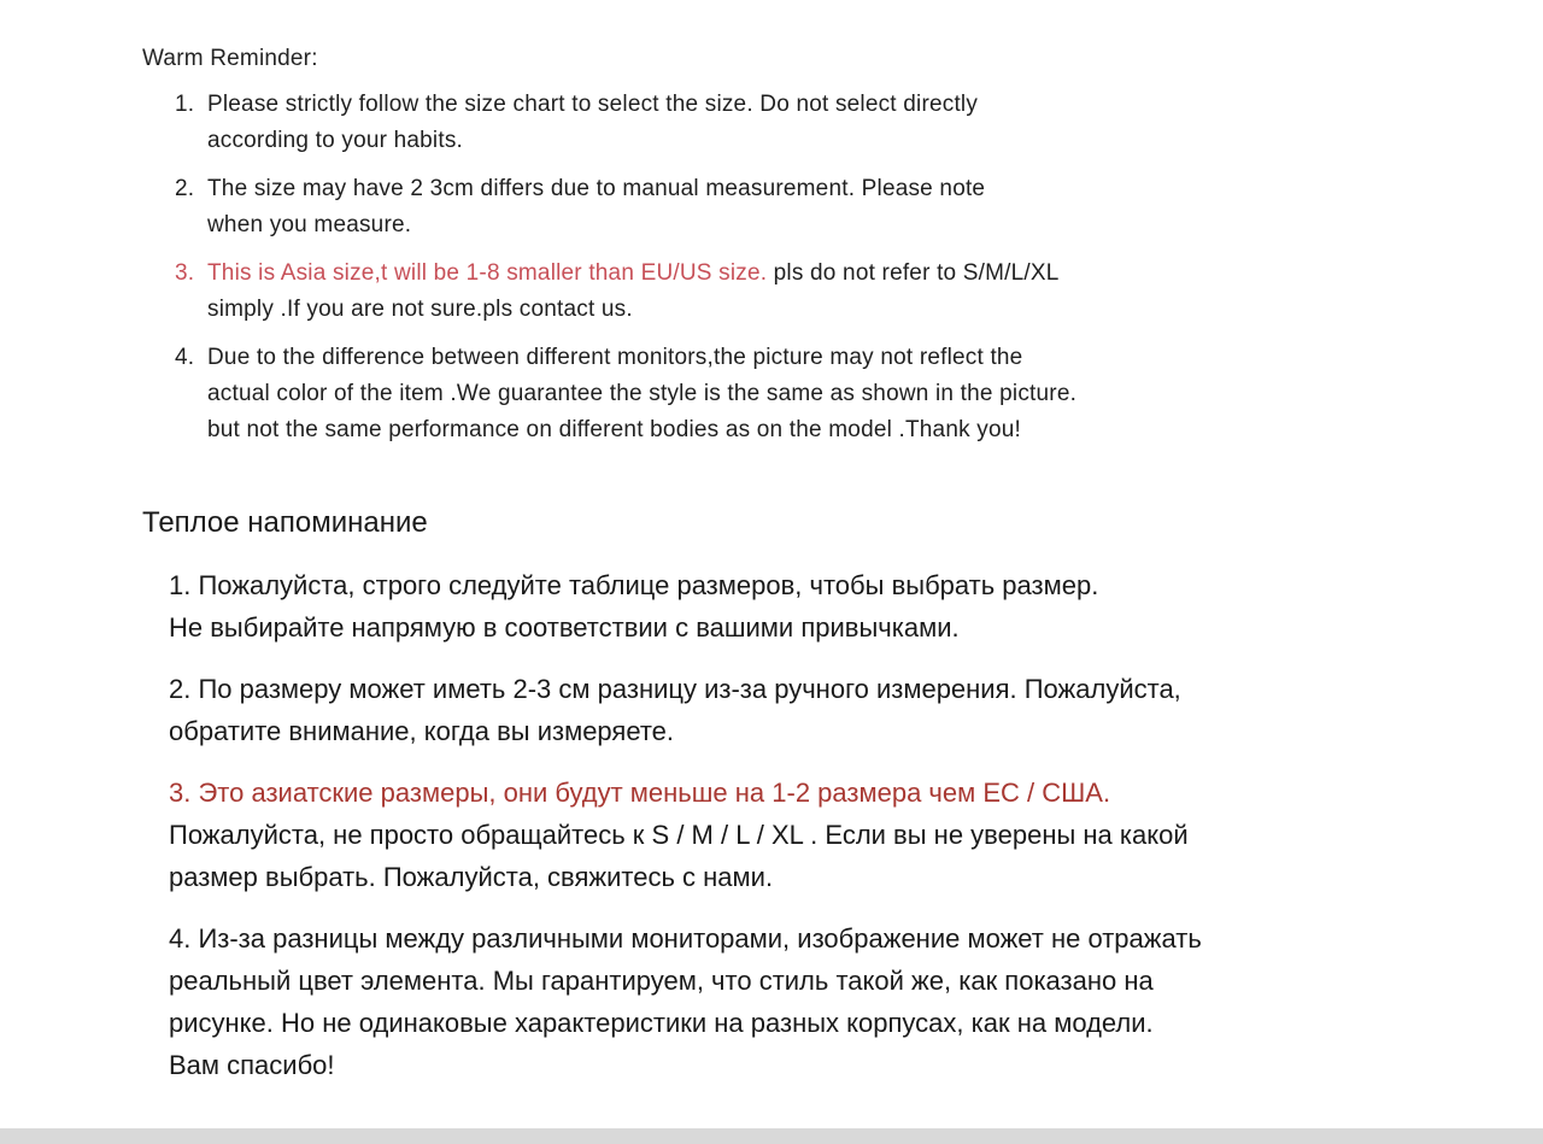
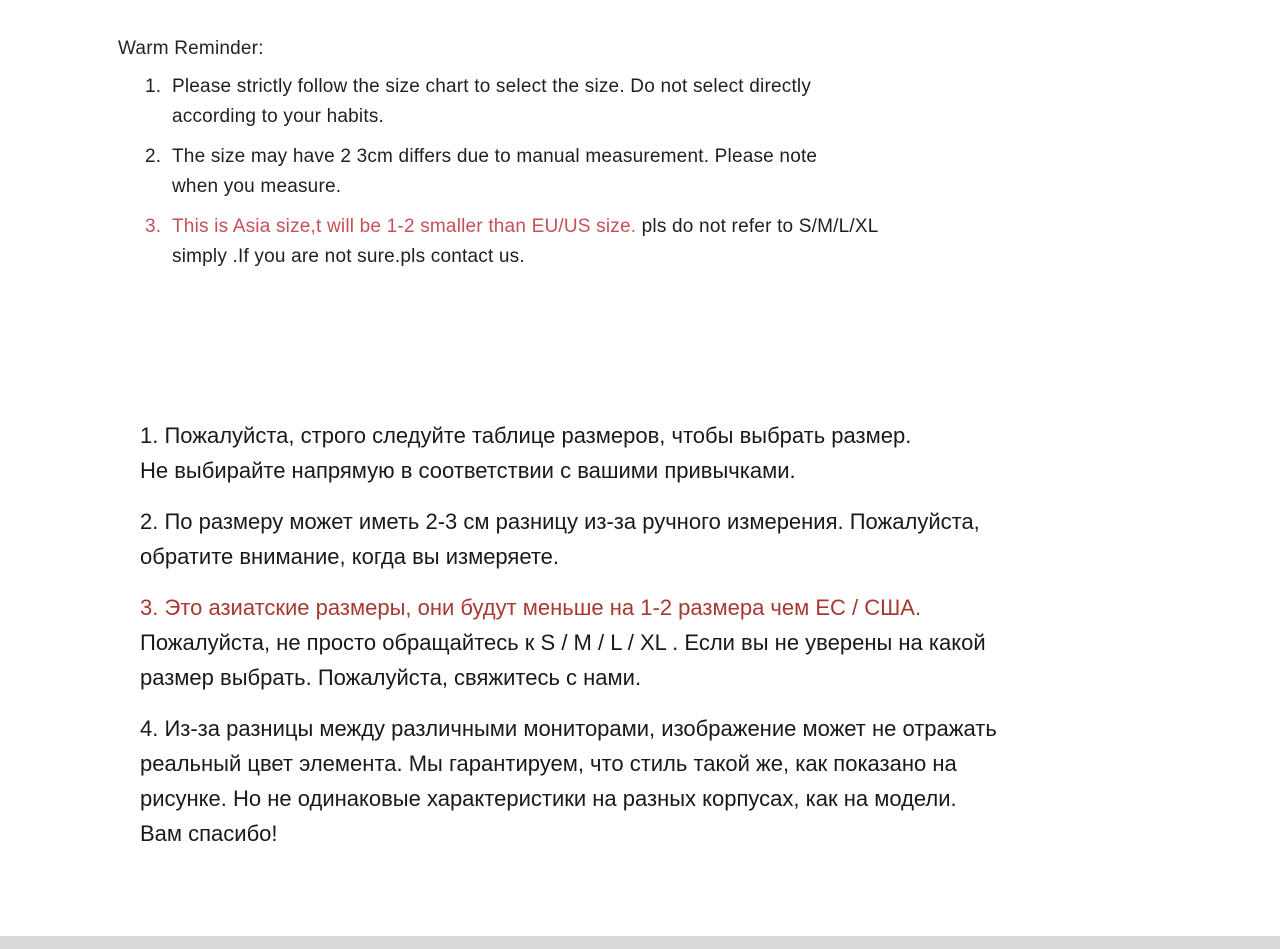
  Warm Reminder:
  1.
  Please strictly follow the size chart to select the size. Do not select directly
  according to your habits.
  2.
  The size may have 2 3cm differs due to manual measurement. Please note
  when you measure.
  3.
- This is Asia size,t will be 1-8 smaller than EU/US size. pls do not refer to S/M/L/XL
+ This is Asia size,t will be 1-2 smaller than EU/US size. pls do not refer to S/M/L/XL
  simply .If you are not sure.pls contact us.
- 4.
- Due to the difference between different monitors,the picture may not reflect the
- actual color of the item .We guarantee the style is the same as shown in the picture.
- but not the same performance on different bodies as on the model .Thank you!
- Теплое напоминание
  1. Пожалуйста, строго следуйте таблице размеров, чтобы выбрать размер.
  Не выбирайте напрямую в соответствии с вашими привычками.
  2. По размеру может иметь 2-3 см разницу из-за ручного измерения. Пожалуйста,
  обратите внимание, когда вы измеряете.
  3. Это азиатские размеры, они будут меньше на 1-2 размера чем ЕС / США.
  Пожалуйста, не просто обращайтесь к S / M / L / XL . Если вы не уверены на какой
  размер выбрать. Пожалуйста, свяжитесь с нами.
  4. Из-за разницы между различными мониторами, изображение может не отражать
  реальный цвет элемента. Мы гарантируем, что стиль такой же, как показано на
  рисунке. Но не одинаковые характеристики на разных корпусах, как на модели.
  Вам спасибо!
